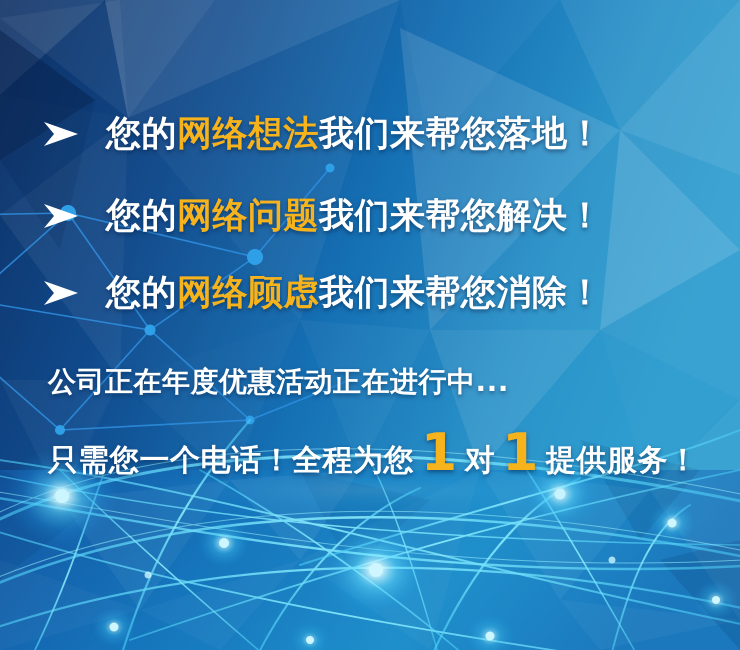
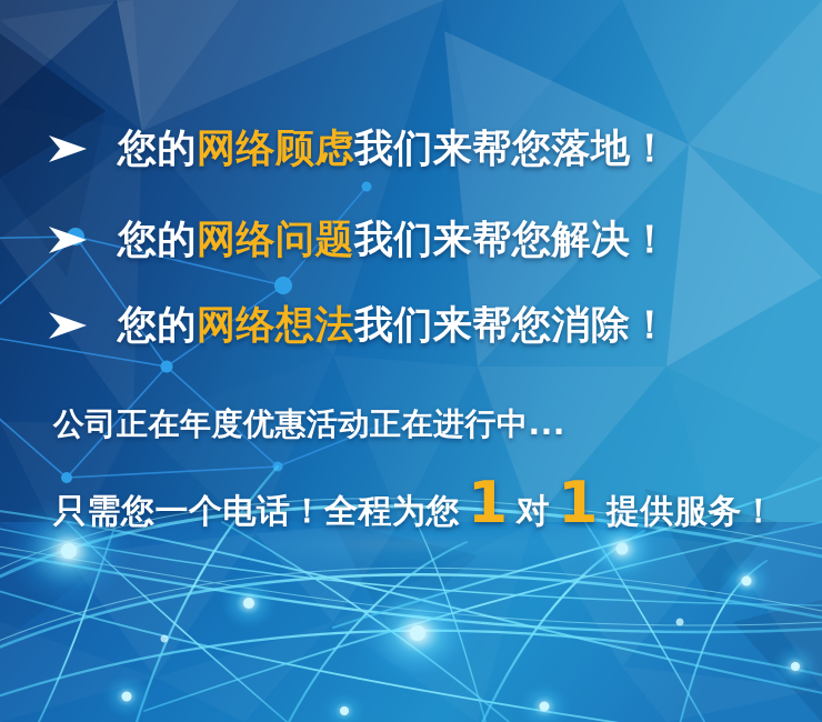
- 您的网络想法我们来帮您落地！
+ 您的网络顾虑我们来帮您落地！
  您的网络问题我们来帮您解决！
- 您的网络顾虑我们来帮您消除！
+ 您的网络想法我们来帮您消除！
  公司正在年度优惠活动正在进行中...
  只需您一个电话！全程为您
  1
  对
  1
  提供服务！
